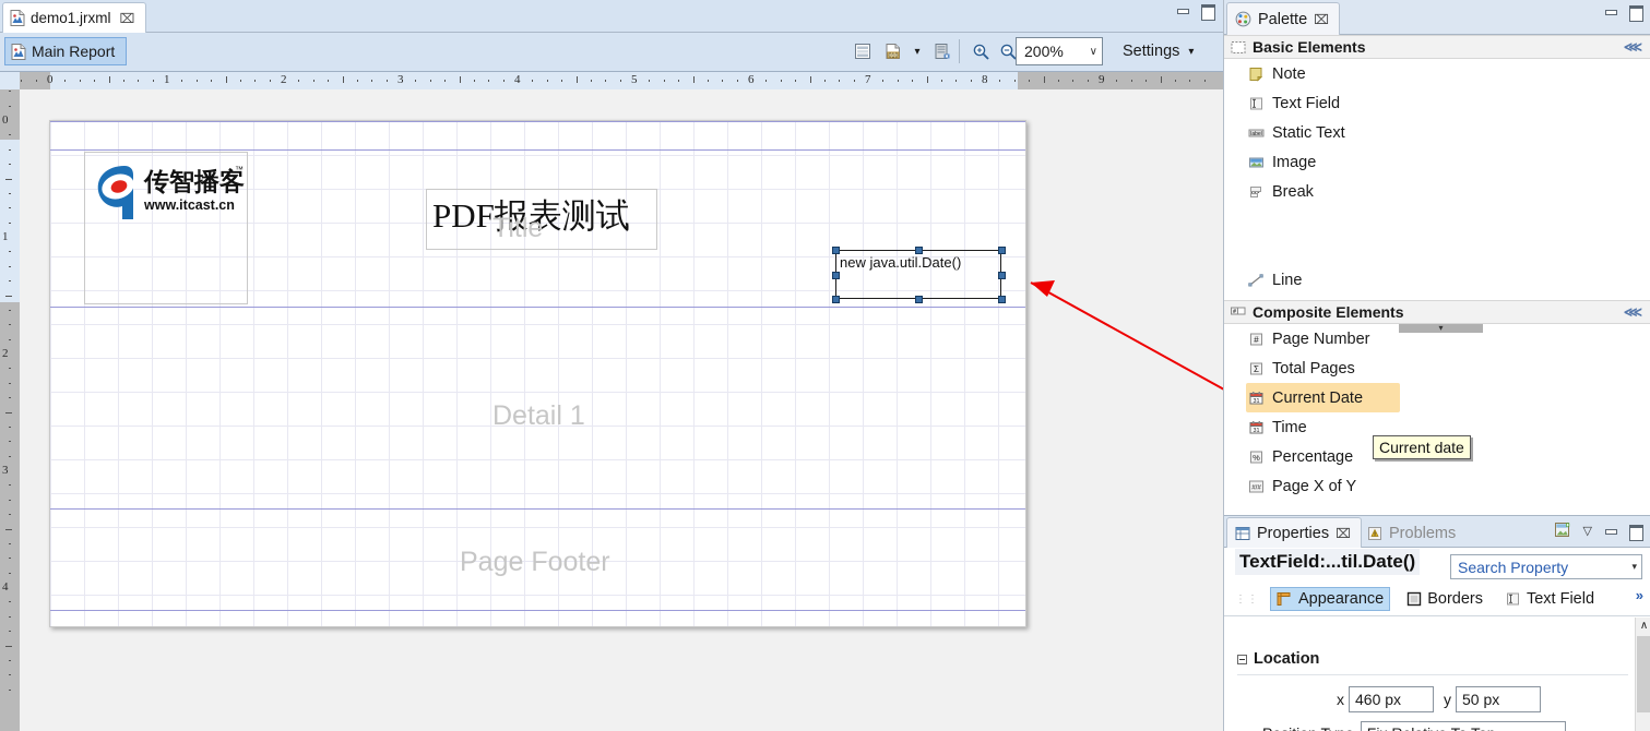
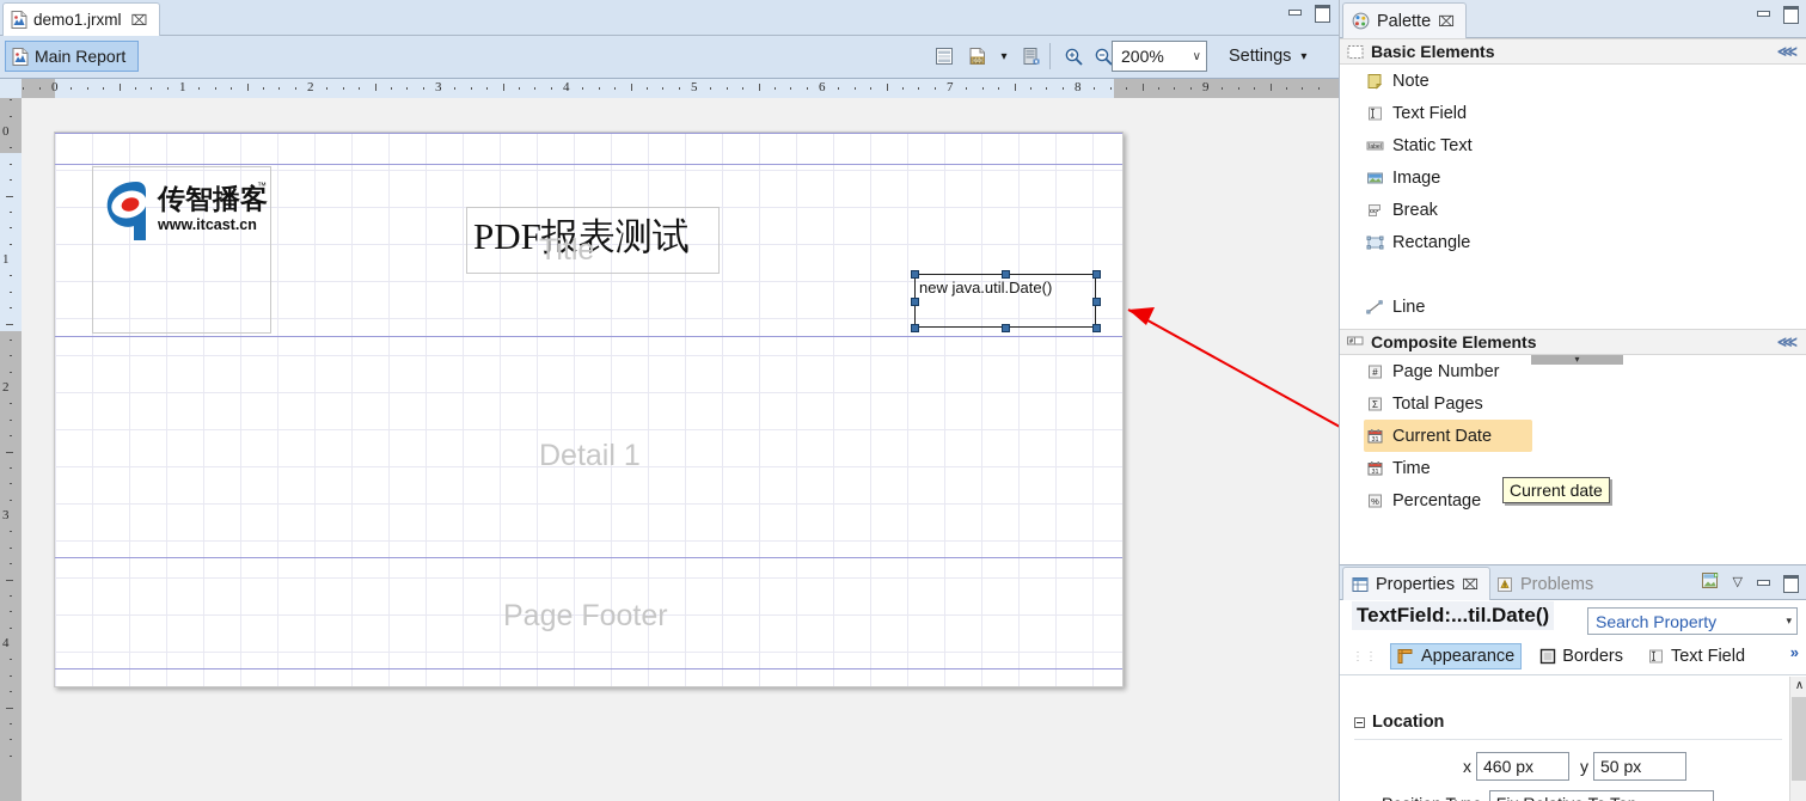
  demo1.jrxml
  ⌧
  Main Report
  ▾
  200%
  ∨
  Settings
  ▾
  0
  1
  2
  3
  4
  5
  6
  7
  8
  9
  0
  1
  2
  3
  4
  传智播客
  ™
  www.itcast.cn
  PDF报表测试
  Title
  Detail 1
  Page Footer
  new java.util.Date()
  Palette
  ⌧
  Basic Elements
  ⋘
  Note
  Text Field
  Static Text
  Image
  Break
+ Rectangle
  Line
  ▾
  Composite Elements
  ⋘
  #
  Page Number
  Σ
  Total Pages
  Current Date
  Time
  %
  Percentage
- Page X of Y
  Current date
  Properties
  ⌧
  Problems
  ▽
  TextField:...til.Date()
  Search Property
  ▾
  ⋮⋮
  Appearance
  Borders
  Text Field
  »
  Location
  x
  460 px
  y
  50 px
  ∧
